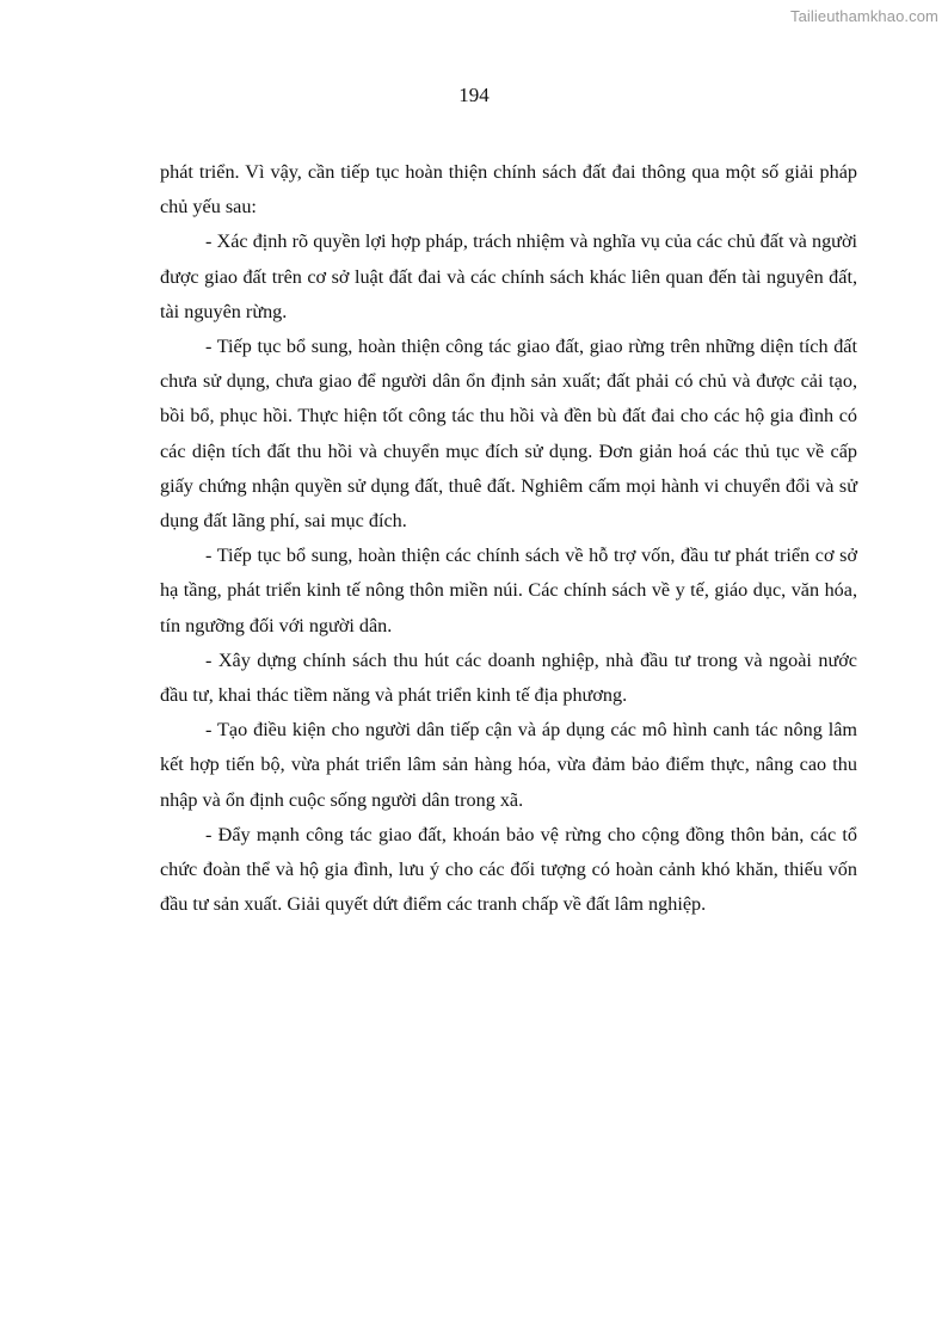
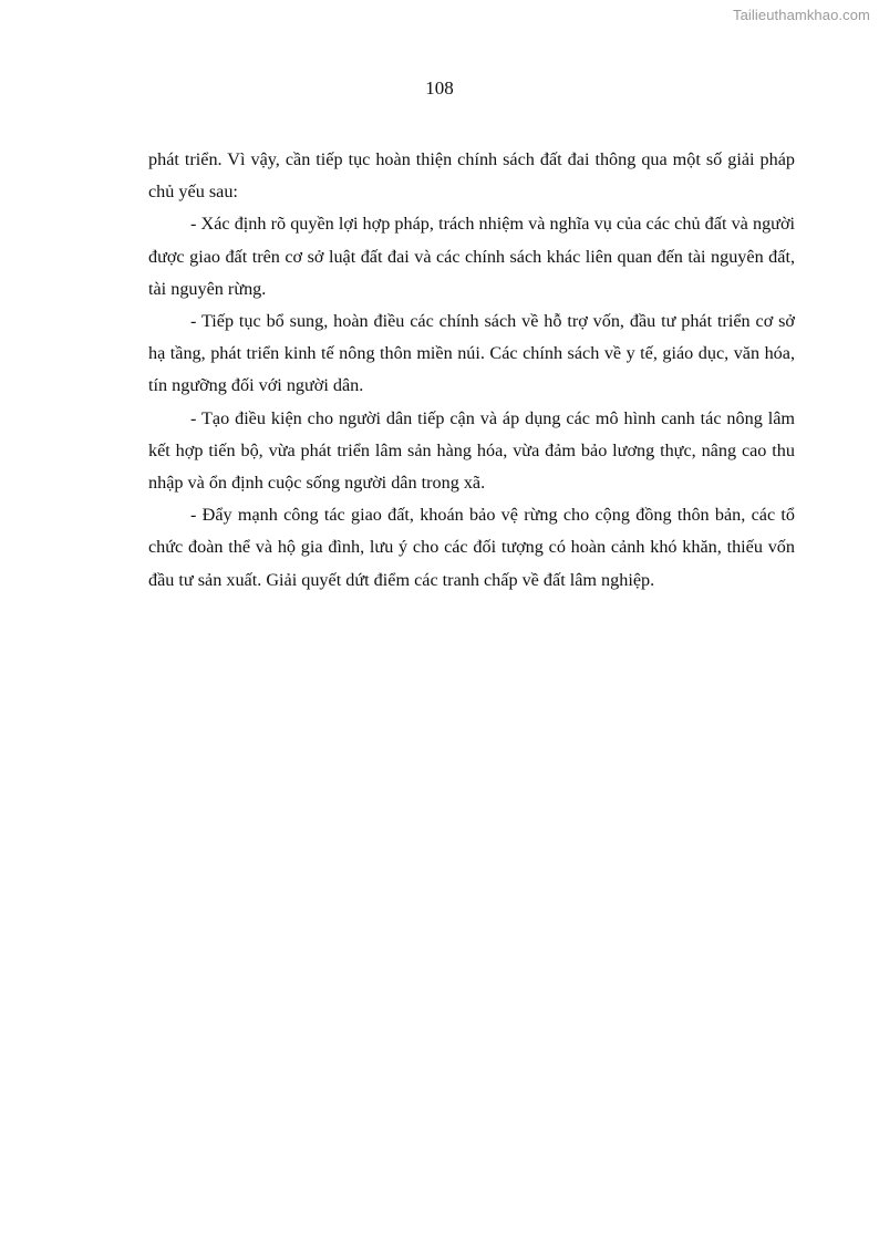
  Tailieuthamkhao.com
- 194
+ 108
  phát triển. Vì vậy, cần tiếp tục hoàn thiện chính sách đất đai thông qua một số giải pháp chủ yếu sau:
  - Xác định rõ quyền lợi hợp pháp, trách nhiệm và nghĩa vụ của các chủ đất và người được giao đất trên cơ sở luật đất đai và các chính sách khác liên quan đến tài nguyên đất, tài nguyên rừng.
- - Tiếp tục bổ sung, hoàn thiện công tác giao đất, giao rừng trên những diện tích đất chưa sử dụng, chưa giao để người dân ổn định sản xuất; đất phải có chủ và được cải tạo, bồi bổ, phục hồi. Thực hiện tốt công tác thu hồi và đền bù đất đai cho các hộ gia đình có các diện tích đất thu hồi và chuyển mục đích sử dụng. Đơn giản hoá các thủ tục về cấp giấy chứng nhận quyền sử dụng đất, thuê đất. Nghiêm cấm mọi hành vi chuyển đổi và sử dụng đất lãng phí, sai mục đích.
- - Tiếp tục bổ sung, hoàn thiện các chính sách về hỗ trợ vốn, đầu tư phát triển cơ sở hạ tầng, phát triển kinh tế nông thôn miền núi. Các chính sách về y tế, giáo dục, văn hóa, tín ngưỡng đối với người dân.
+ - Tiếp tục bổ sung, hoàn điều các chính sách về hỗ trợ vốn, đầu tư phát triển cơ sở hạ tầng, phát triển kinh tế nông thôn miền núi. Các chính sách về y tế, giáo dục, văn hóa, tín ngưỡng đối với người dân.
- - Xây dựng chính sách thu hút các doanh nghiệp, nhà đầu tư trong và ngoài nước đầu tư, khai thác tiềm năng và phát triển kinh tế địa phương.
- - Tạo điều kiện cho người dân tiếp cận và áp dụng các mô hình canh tác nông lâm kết hợp tiến bộ, vừa phát triển lâm sản hàng hóa, vừa đảm bảo điểm thực, nâng cao thu nhập và ổn định cuộc sống người dân trong xã.
+ - Tạo điều kiện cho người dân tiếp cận và áp dụng các mô hình canh tác nông lâm kết hợp tiến bộ, vừa phát triển lâm sản hàng hóa, vừa đảm bảo lương thực, nâng cao thu nhập và ổn định cuộc sống người dân trong xã.
  - Đẩy mạnh công tác giao đất, khoán bảo vệ rừng cho cộng đồng thôn bản, các tổ chức đoàn thể và hộ gia đình, lưu ý cho các đối tượng có hoàn cảnh khó khăn, thiếu vốn đầu tư sản xuất. Giải quyết dứt điểm các tranh chấp về đất lâm nghiệp.
